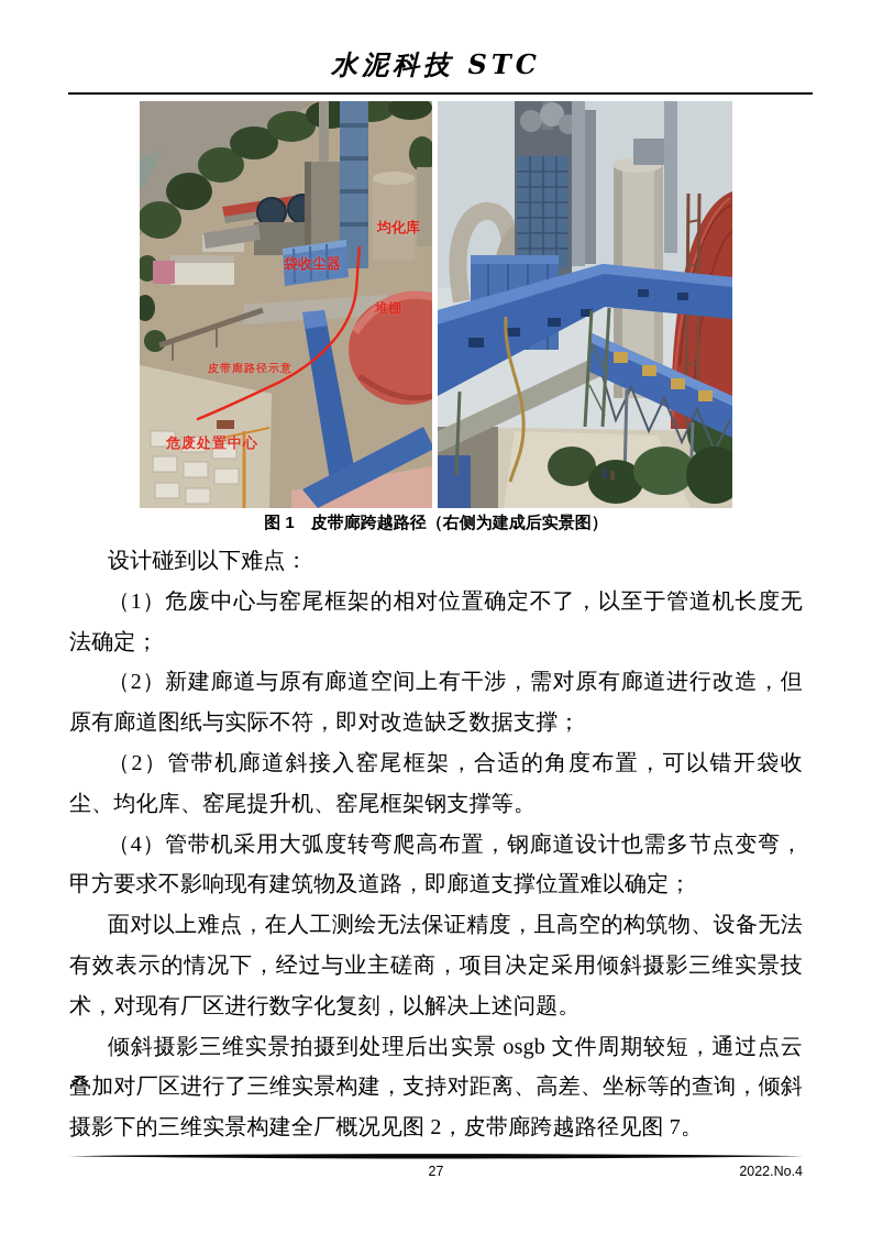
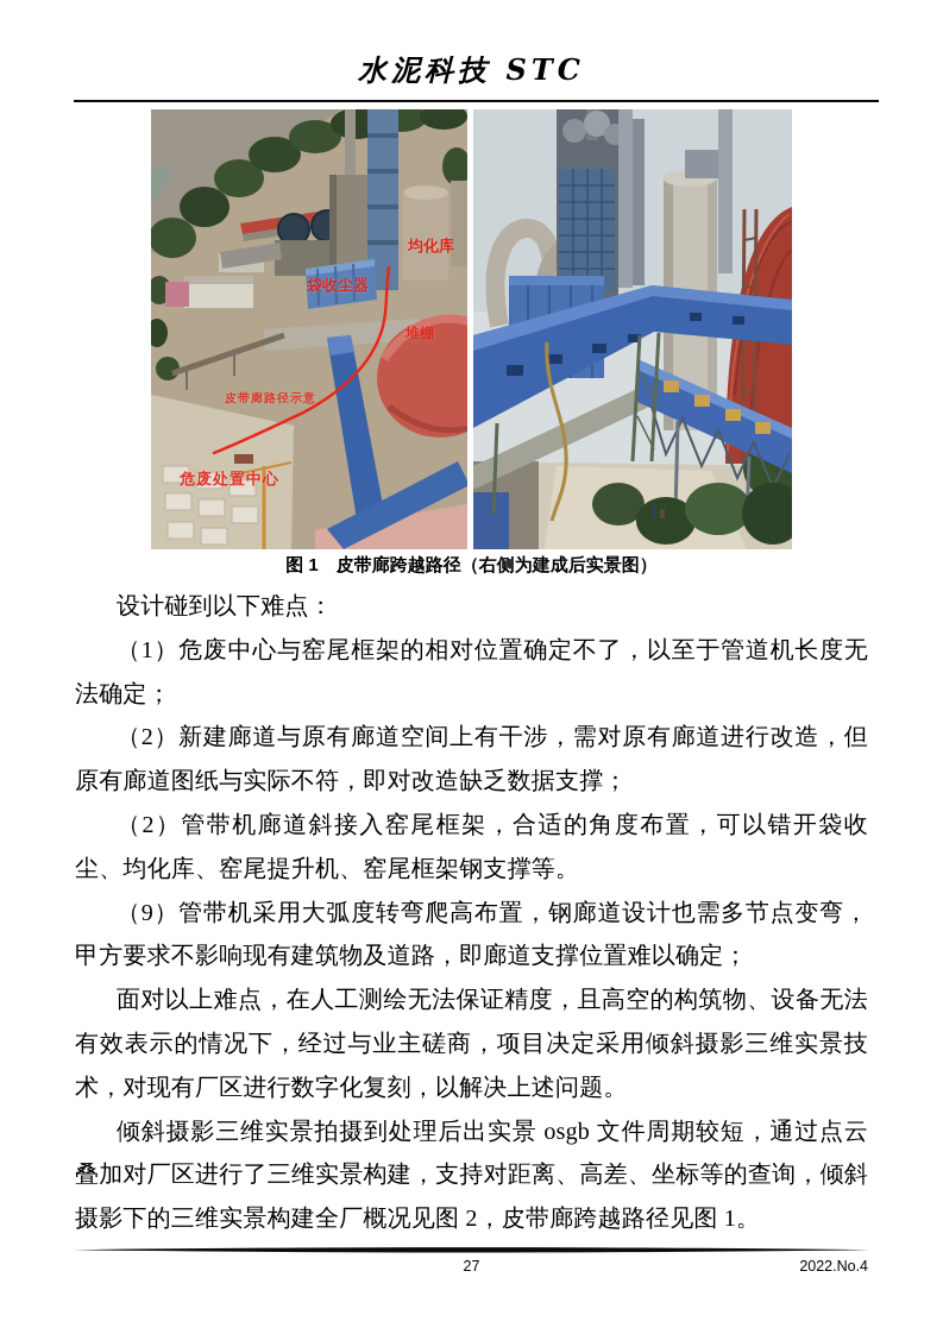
  水泥科技 STC
  均化库
  袋收尘器
  堆棚
  皮带廊路径示意
  危废处置中心
  图 1 皮带廊跨越路径（右侧为建成后实景图）
  设计碰到以下难点：
  （1）危废中心与窑尾框架的相对位置确定不了，以至于管道机长度无法确定；
  （2）新建廊道与原有廊道空间上有干涉，需对原有廊道进行改造，但原有廊道图纸与实际不符，即对改造缺乏数据支撑；
  （2）管带机廊道斜接入窑尾框架，合适的角度布置，可以错开袋收尘、均化库、窑尾提升机、窑尾框架钢支撑等。
- （4）管带机采用大弧度转弯爬高布置，钢廊道设计也需多节点变弯，甲方要求不影响现有建筑物及道路，即廊道支撑位置难以确定；
+ （9）管带机采用大弧度转弯爬高布置，钢廊道设计也需多节点变弯，甲方要求不影响现有建筑物及道路，即廊道支撑位置难以确定；
  面对以上难点，在人工测绘无法保证精度，且高空的构筑物、设备无法有效表示的情况下，经过与业主磋商，项目决定采用倾斜摄影三维实景技术，对现有厂区进行数字化复刻，以解决上述问题。
- 倾斜摄影三维实景拍摄到处理后出实景 osgb 文件周期较短，通过点云叠加对厂区进行了三维实景构建，支持对距离、高差、坐标等的查询，倾斜摄影下的三维实景构建全厂概况见图 2，皮带廊跨越路径见图 7。
+ 倾斜摄影三维实景拍摄到处理后出实景 osgb 文件周期较短，通过点云叠加对厂区进行了三维实景构建，支持对距离、高差、坐标等的查询，倾斜摄影下的三维实景构建全厂概况见图 2，皮带廊跨越路径见图 1。
  27
  2022.No.4
